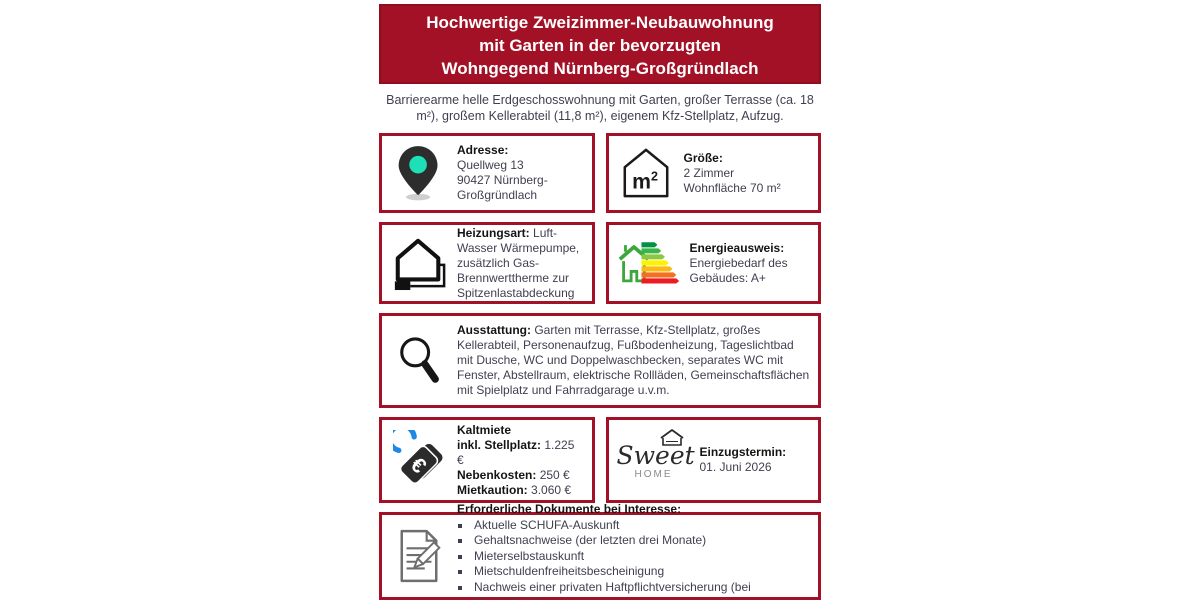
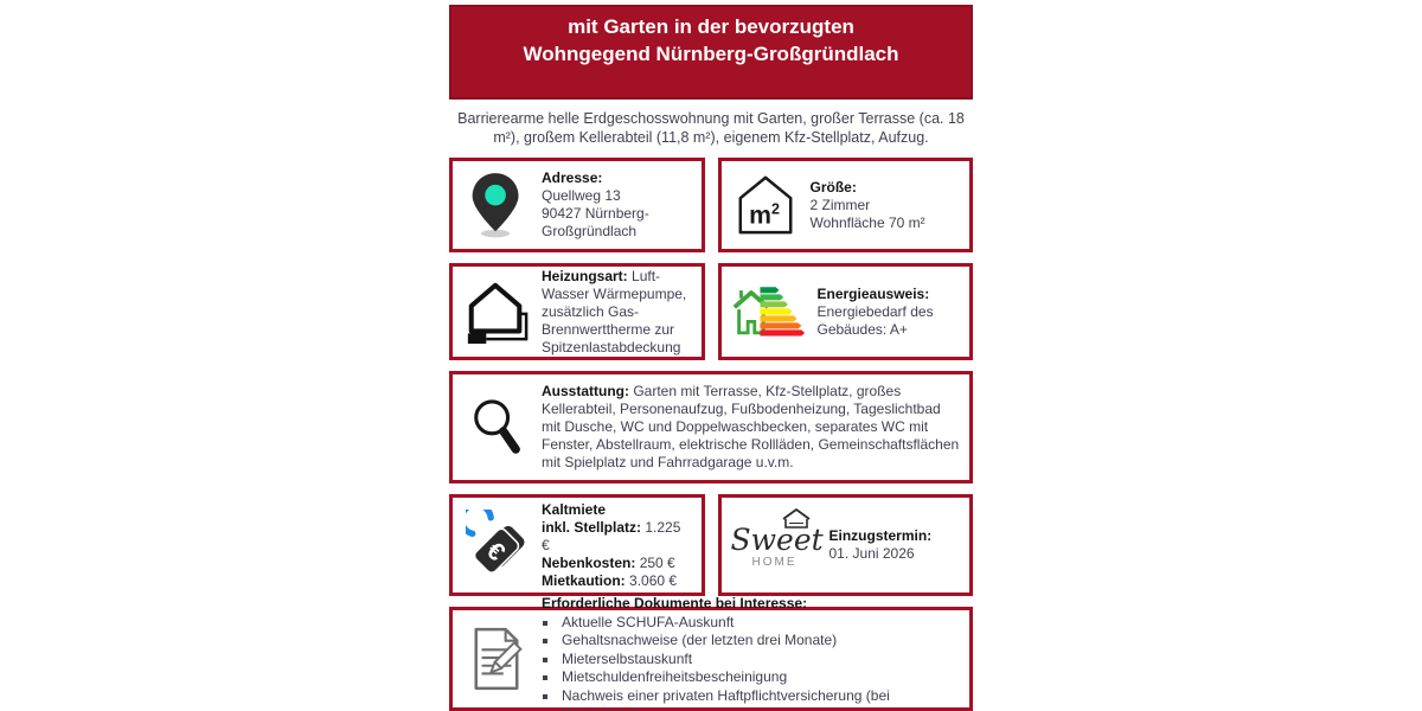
- Hochwertige Zweizimmer-Neubauwohnung
  mit Garten in der bevorzugten
  Wohngegend Nürnberg-Großgründlach
  Barrierearme helle Erdgeschosswohnung mit Garten, großer Terrasse (ca. 18 m²), großem Kellerabteil (11,8 m²), eigenem Kfz-Stellplatz, Aufzug.
  Adresse:
  Quellweg 13
  90427 Nürnberg-
  Großgründlach
  m2
  Größe:
  2 Zimmer
  Wohnfläche 70 m²
  Heizungsart: Luft-Wasser Wärmepumpe, zusätzlich Gas-Brennwerttherme zur Spitzenlastabdeckung
  Energieausweis:
  Energiebedarf des
  Gebäudes: A+
  Ausstattung: Garten mit Terrasse, Kfz-Stellplatz, großes Kellerabteil, Personenaufzug, Fußbodenheizung, Tageslichtbad mit Dusche, WC und Doppelwaschbecken, separates WC mit Fenster, Abstellraum, elektrische Rollläden, Gemeinschaftsflächen mit Spielplatz und Fahrradgarage u.v.m.
  Kaltmiete
  inkl. Stellplatz: 1.225 €
  Nebenkosten: 250 €
  Mietkaution: 3.060 €
  Sweet
  HOME
  Einzugstermin:
  01. Juni 2026
  Erforderliche Dokumente bei Interesse:
  Aktuelle SCHUFA-Auskunft
  Gehaltsnachweise (der letzten drei Monate)
  Mieterselbstauskunft
  Mietschuldenfreiheitsbescheinigung
  Nachweis einer privaten Haftpflichtversicherung (bei
